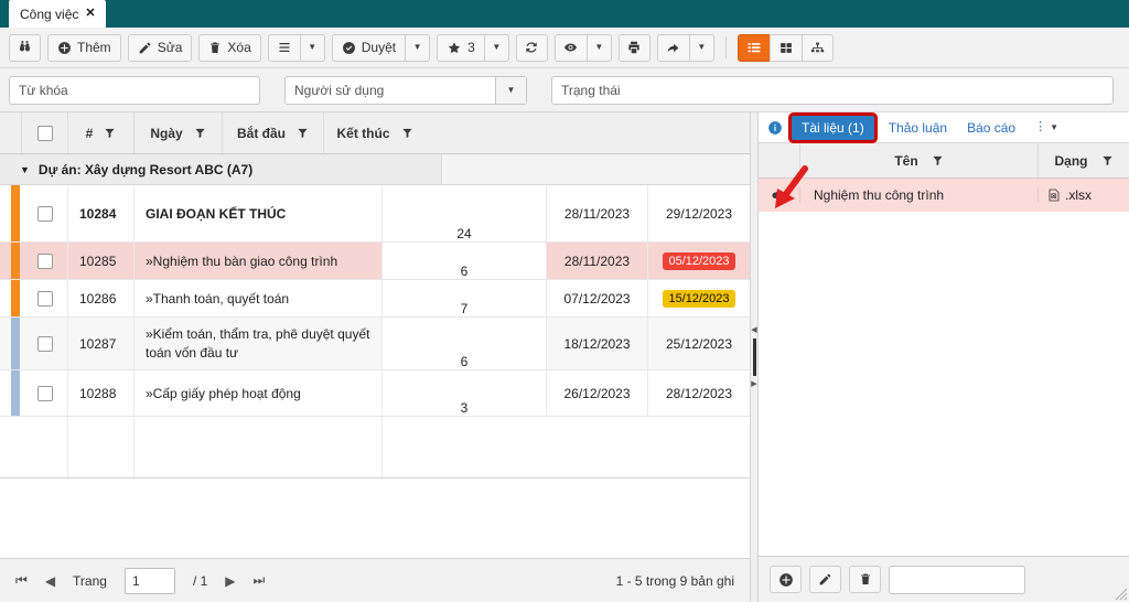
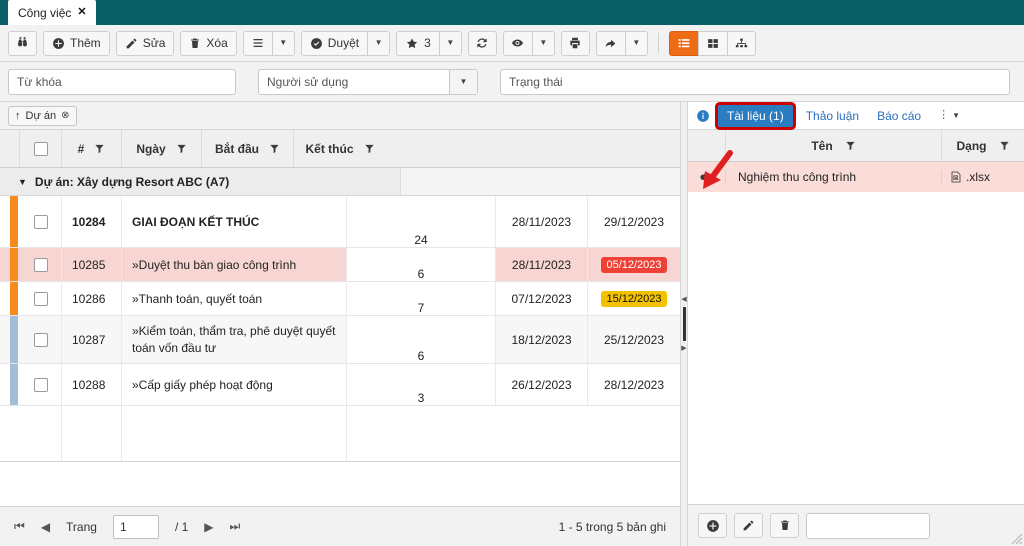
  Công việc
  ✕
  Thêm
  Sửa
  Xóa
  ▼
  Duyệt
  ▼
  3
  ▼
  ▼
  ▼
  Từ khóa
  Người sử dụng
  ▼
  Trạng thái
+ ↑
+ Dự án
+ ⊗
  #
  Ngày
  Bắt đầu
  Kết thúc
  ▼
  Dự án: Xây dựng Resort ABC (A7)
  10284
  GIAI ĐOẠN KẾT THÚC
  24
  28/11/2023
  29/12/2023
  10285
- »Nghiệm thu bàn giao công trình
+ »Duyệt thu bàn giao công trình
  6
  28/11/2023
  05/12/2023
  10286
  »Thanh toán, quyết toán
  7
  07/12/2023
  15/12/2023
  10287
  »Kiểm toán, thẩm tra, phê duyệt quyết toán vốn đầu tư
  6
  18/12/2023
  25/12/2023
  10288
  »Cấp giấy phép hoạt động
  3
  26/12/2023
  28/12/2023
  ⏮
  ◀
  Trang
  1
  / 1
  ▶
  ⏭
- 1 - 5 trong 9 bản ghi
+ 1 - 5 trong 5 bản ghi
  Tài liệu (1)
  Thảo luận
  Báo cáo
  ⋮
  ▼
  Tên
  Dạng
  Nghiệm thu công trình
  .xlsx
